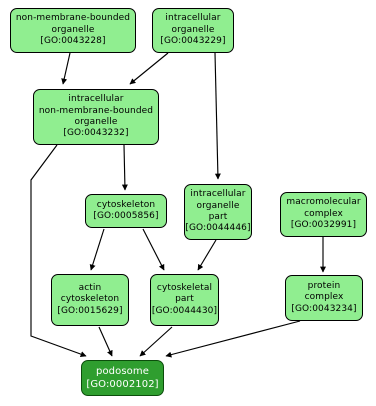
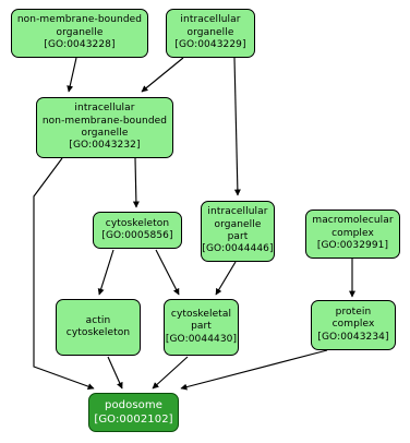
  non-membrane-bounded
  organelle
  [GO:0043228]
  intracellular
  organelle
  [GO:0043229]
  intracellular
  non-membrane-bounded
  organelle
  [GO:0043232]
  cytoskeleton
  [GO:0005856]
  intracellular
  organelle
  part
  [GO:0044446]
  macromolecular
  complex
  [GO:0032991]
  actin
  cytoskeleton
- [GO:0015629]
  cytoskeletal
  part
  [GO:0044430]
  protein
  complex
  [GO:0043234]
  podosome
  [GO:0002102]
